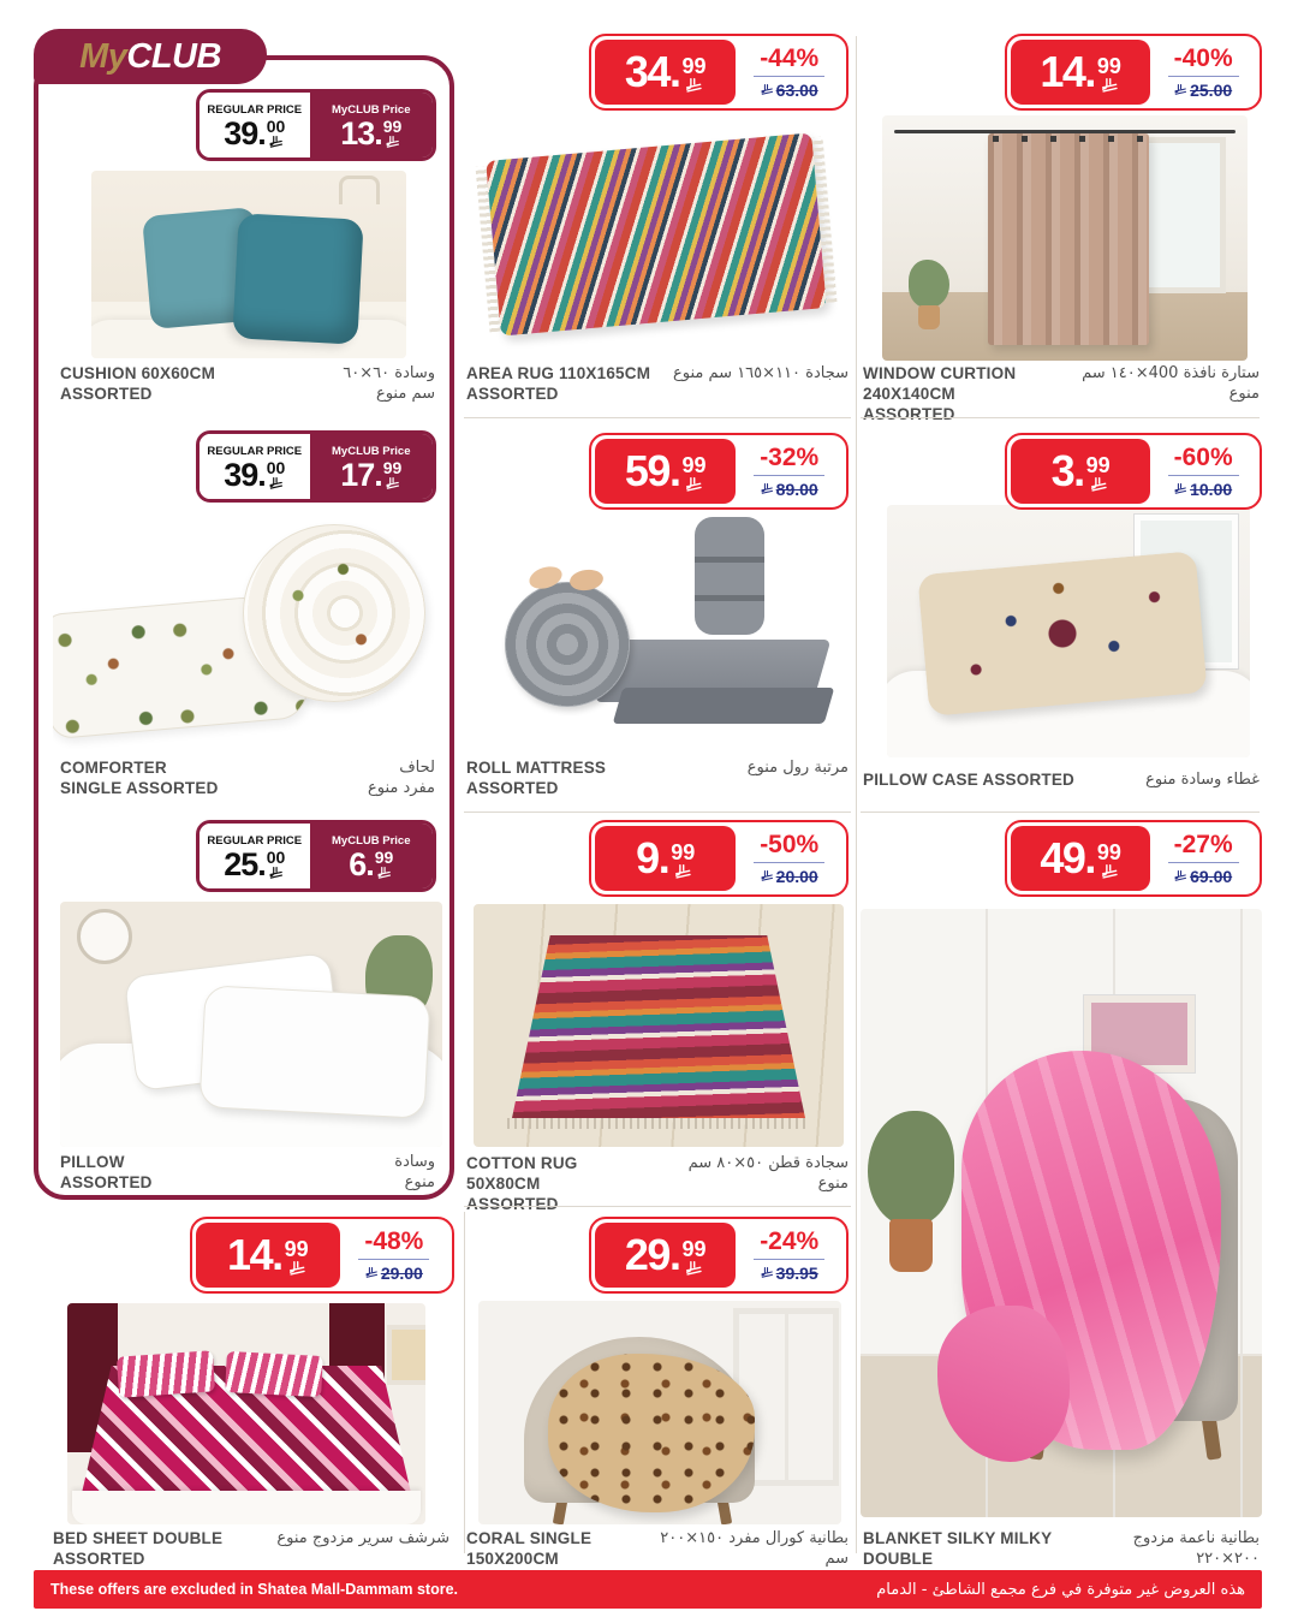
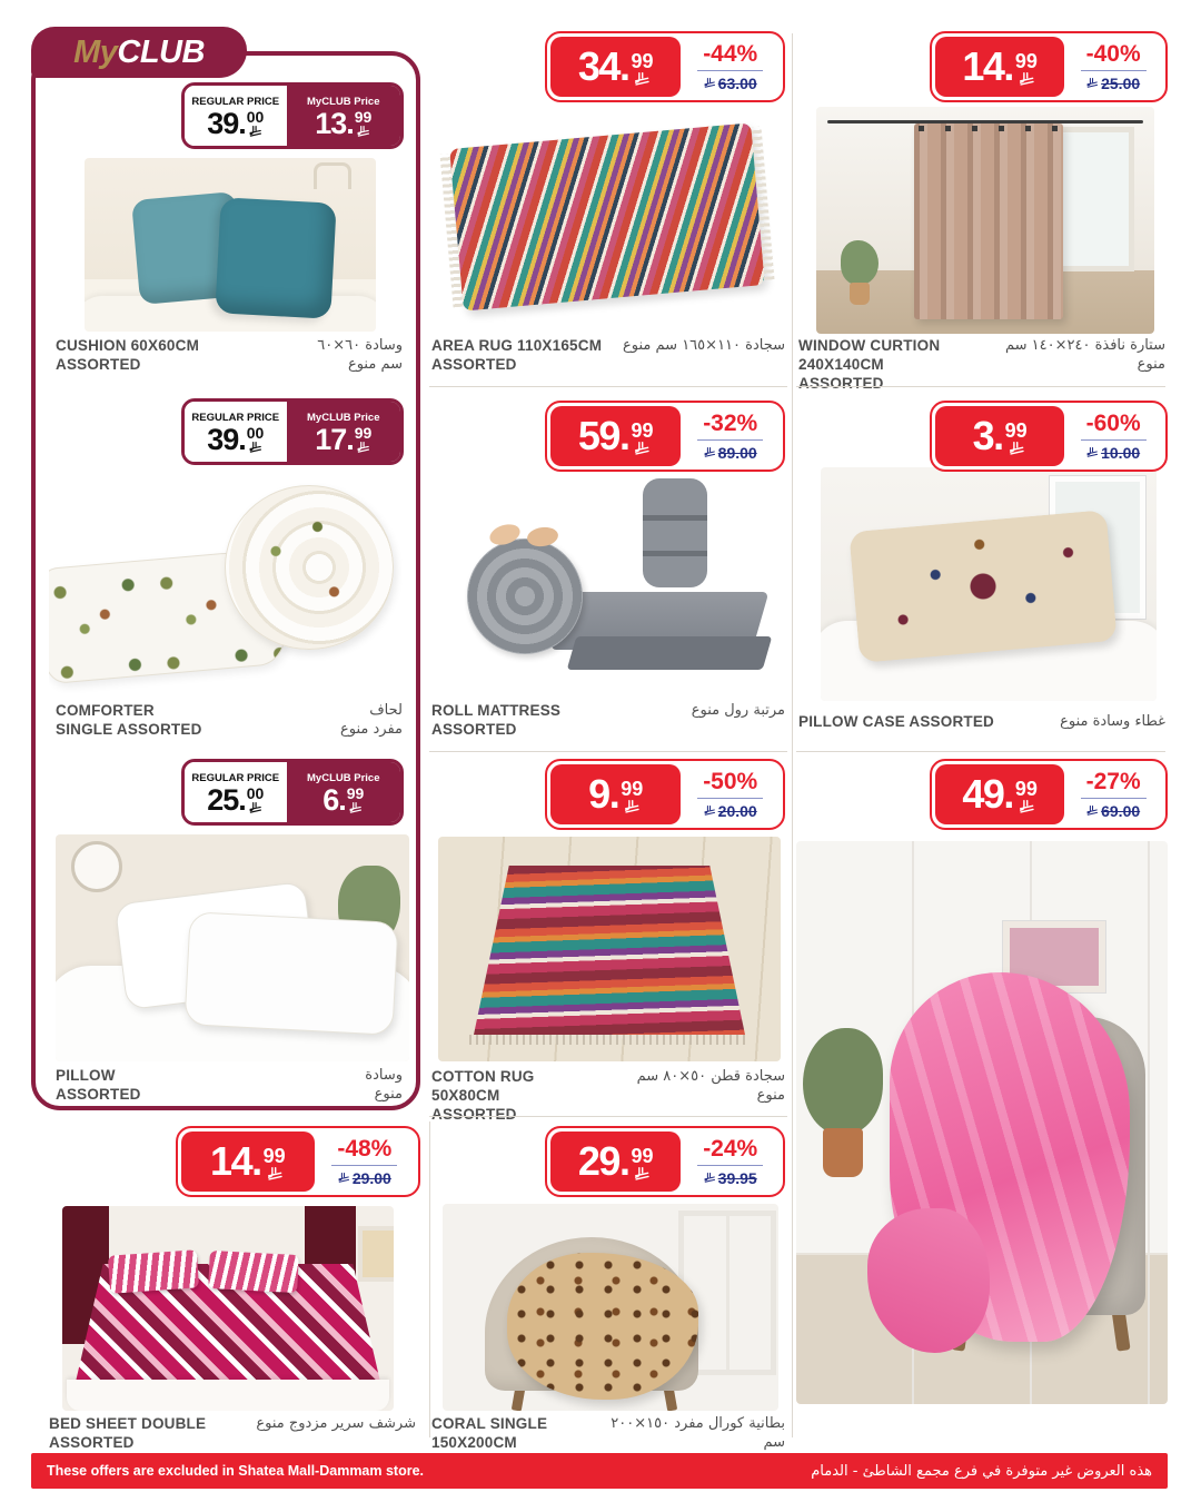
  My
  CLUB
  REGULAR PRICE
  39.
  00
  MyCLUB Price
  13.
  99
  CUSHION 60X60CM
  ASSORTED
  وسادة ٦٠×٦٠
  سم منوع
  REGULAR PRICE
  39.
  00
  MyCLUB Price
  17.
  99
  COMFORTER
  SINGLE ASSORTED
  لحاف
  مفرد منوع
  REGULAR PRICE
  25.
  00
  MyCLUB Price
  6.
  99
  PILLOW
  ASSORTED
  وسادة
  منوع
  34.
  99
  -44%
  63.00
  AREA RUG 110X165CM
  ASSORTED
  سجادة ١١٠×١٦٥ سم منوع
  59.
  99
  -32%
  89.00
  ROLL MATTRESS
  ASSORTED
  مرتبة رول منوع
  9.
  99
  -50%
  20.00
  COTTON RUG 50X80CM
  ASSORTED
  سجادة قطن ٥٠×٨٠ سم منوع
  29.
  99
  -24%
  39.95
  CORAL SINGLE 150X200CM
  بطانية كورال مفرد ١٥٠×٢٠٠ سم
  14.
  99
  -40%
  25.00
  WINDOW CURTION
  240X140CM ASSORTED
- ستارة نافذة 400×١٤٠ سم منوع
+ ستارة نافذة ٢٤٠×١٤٠ سم منوع
  3.
  99
  -60%
  10.00
  PILLOW CASE ASSORTED
  غطاء وسادة منوع
  49.
  99
  -27%
  69.00
- BLANKET SILKY MILKY DOUBLE
- بطانية ناعمة مزدوج ٢٠٠×٢٢٠
  14.
  99
  -48%
  29.00
  BED SHEET DOUBLE
  ASSORTED
  شرشف سرير مزدوج منوع
  These offers are excluded in Shatea Mall-Dammam store.
  هذه العروض غير متوفرة في فرع مجمع الشاطئ - الدمام
